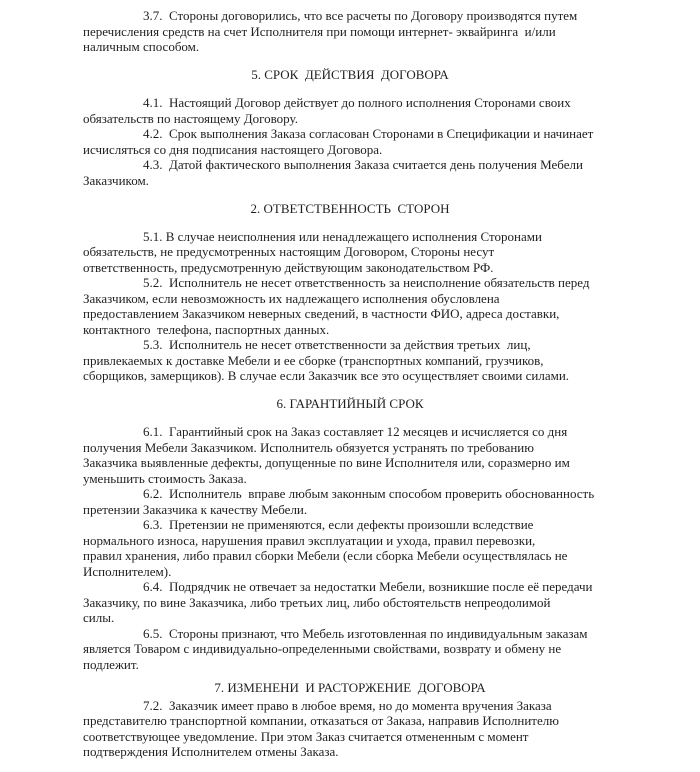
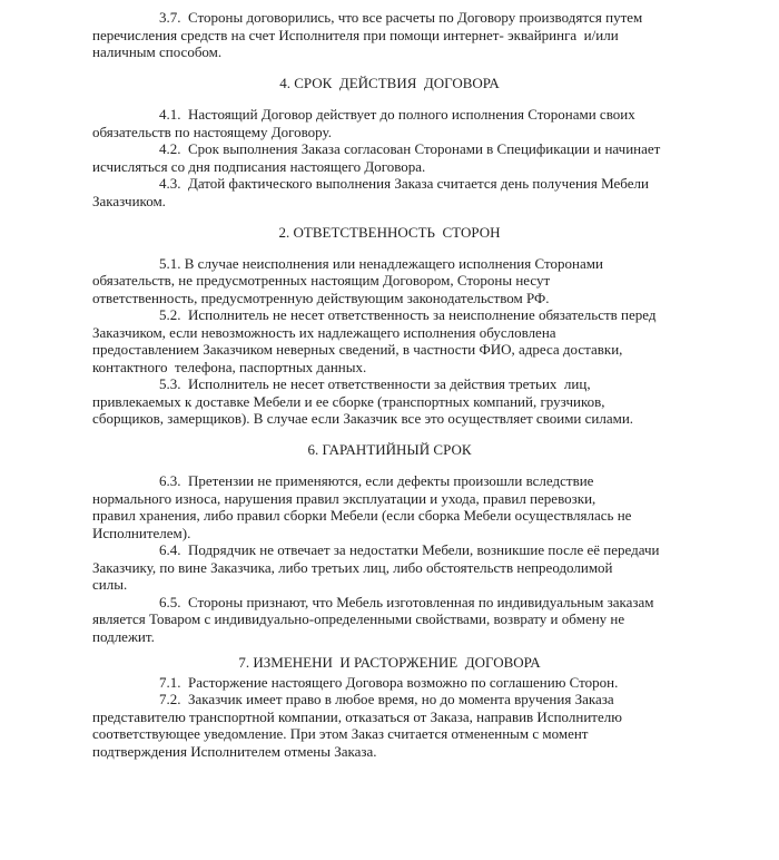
  3.7. Стороны договорились, что все расчеты по Договору производятся путем
  перечисления средств на счет Исполнителя при помощи интернет- эквайринга и/или
  наличным способом.
- 5. СРОК ДЕЙСТВИЯ ДОГОВОРА
+ 4. СРОК ДЕЙСТВИЯ ДОГОВОРА
  4.1. Настоящий Договор действует до полного исполнения Сторонами своих
  обязательств по настоящему Договору.
  4.2. Срок выполнения Заказа согласован Сторонами в Спецификации и начинает
  исчисляться со дня подписания настоящего Договора.
  4.3. Датой фактического выполнения Заказа считается день получения Мебели
  Заказчиком.
  2. ОТВЕТСТВЕННОСТЬ СТОРОН
  5.1. В случае неисполнения или ненадлежащего исполнения Сторонами
  обязательств, не предусмотренных настоящим Договором, Стороны несут
  ответственность, предусмотренную действующим законодательством РФ.
  5.2. Исполнитель не несет ответственность за неисполнение обязательств перед
  Заказчиком, если невозможность их надлежащего исполнения обусловлена
  предоставлением Заказчиком неверных сведений, в частности ФИО, адреса доставки,
  контактного телефона, паспортных данных.
  5.3. Исполнитель не несет ответственности за действия третьих лиц,
  привлекаемых к доставке Мебели и ее сборке (транспортных компаний, грузчиков,
  сборщиков, замерщиков). В случае если Заказчик все это осуществляет своими силами.
  6. ГАРАНТИЙНЫЙ СРОК
- 6.1. Гарантийный срок на Заказ составляет 12 месяцев и исчисляется со дня
- получения Мебели Заказчиком. Исполнитель обязуется устранять по требованию
- Заказчика выявленные дефекты, допущенные по вине Исполнителя или, соразмерно им
- уменьшить стоимость Заказа.
- 6.2. Исполнитель вправе любым законным способом проверить обоснованность
- претензии Заказчика к качеству Мебели.
  6.3. Претензии не применяются, если дефекты произошли вследствие
  нормального износа, нарушения правил эксплуатации и ухода, правил перевозки,
  правил хранения, либо правил сборки Мебели (если сборка Мебели осуществлялась не
  Исполнителем).
  6.4. Подрядчик не отвечает за недостатки Мебели, возникшие после её передачи
  Заказчику, по вине Заказчика, либо третьих лиц, либо обстоятельств непреодолимой
  силы.
  6.5. Стороны признают, что Мебель изготовленная по индивидуальным заказам
  является Товаром с индивидуально-определенными свойствами, возврату и обмену не
  подлежит.
  7. ИЗМЕНЕНИ И РАСТОРЖЕНИЕ ДОГОВОРА
+ 7.1. Расторжение настоящего Договора возможно по соглашению Сторон.
  7.2. Заказчик имеет право в любое время, но до момента вручения Заказа
  представителю транспортной компании, отказаться от Заказа, направив Исполнителю
  соответствующее уведомление. При этом Заказ считается отмененным с момент
  подтверждения Исполнителем отмены Заказа.
